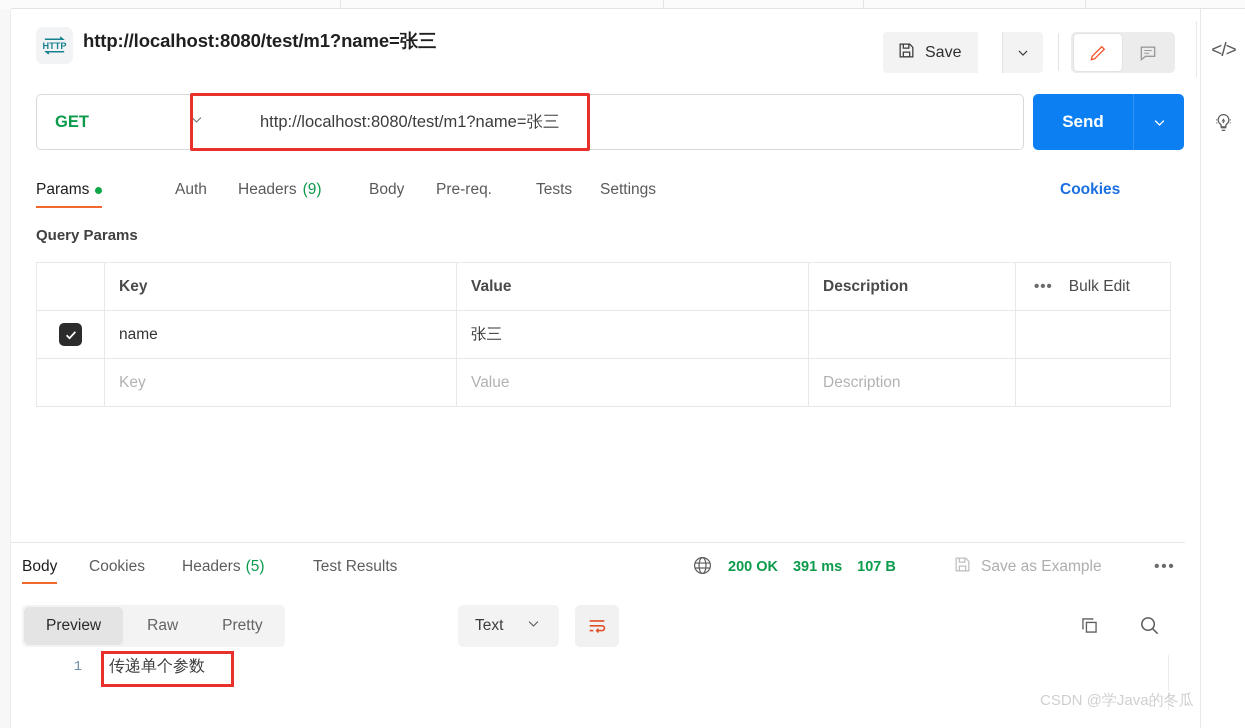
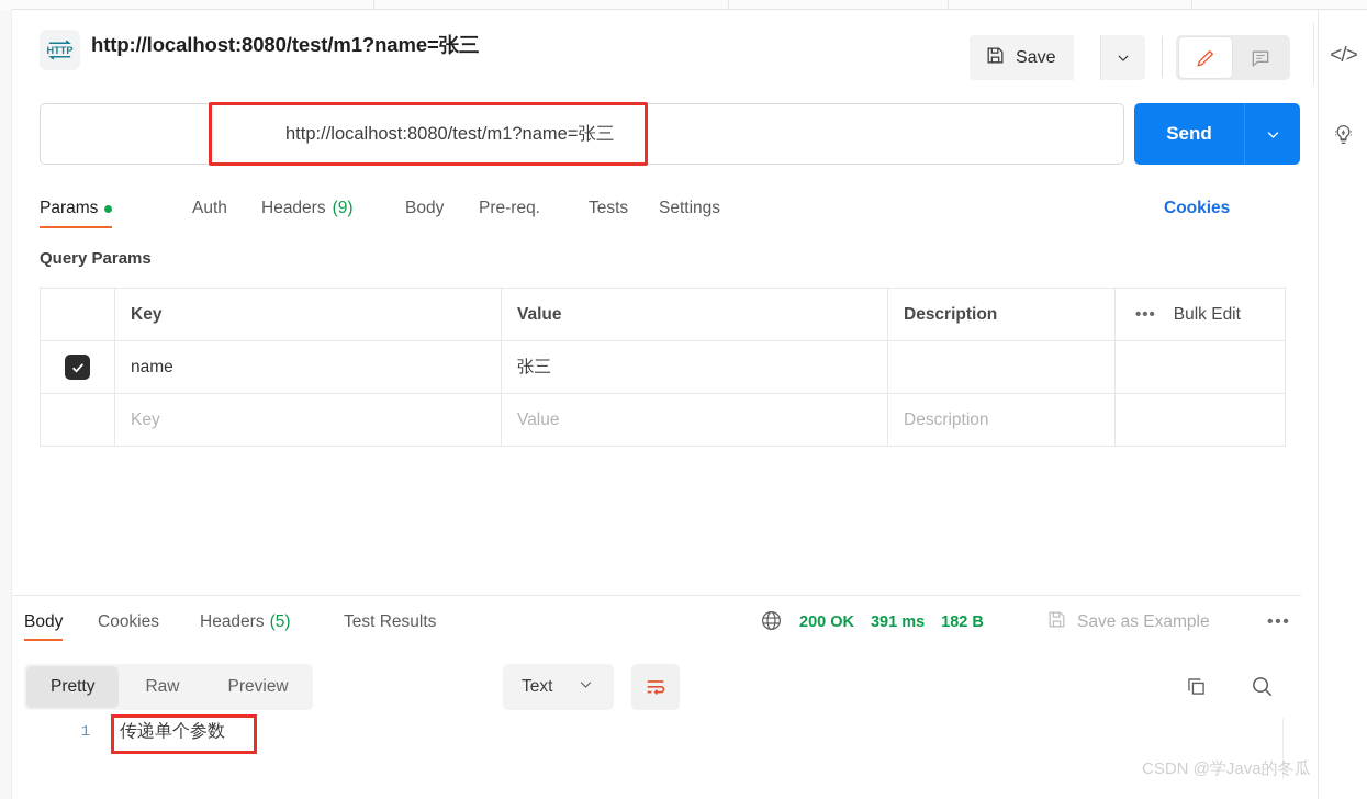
  </>
  HTTP
  http://localhost:8080/test/m1?name=张三
  Save
- GET
  http://localhost:8080/test/m1?name=张三
  Send
  Params
  Auth
  Headers
  (9)
  Body
  Pre-req.
  Tests
  Settings
  Cookies
  Query Params
  Key
  Value
  Description
  •••
  Bulk Edit
  name
  张三
  Key
  Value
  Description
  Body
  Cookies
  Headers
  (5)
  Test Results
  200 OK
  391 ms
- 107 B
+ 182 B
  Save as Example
  •••
- Preview
+ Pretty
  Raw
- Pretty
+ Preview
  Text
  1
  传递单个参数
  CSDN @学Java的冬瓜
